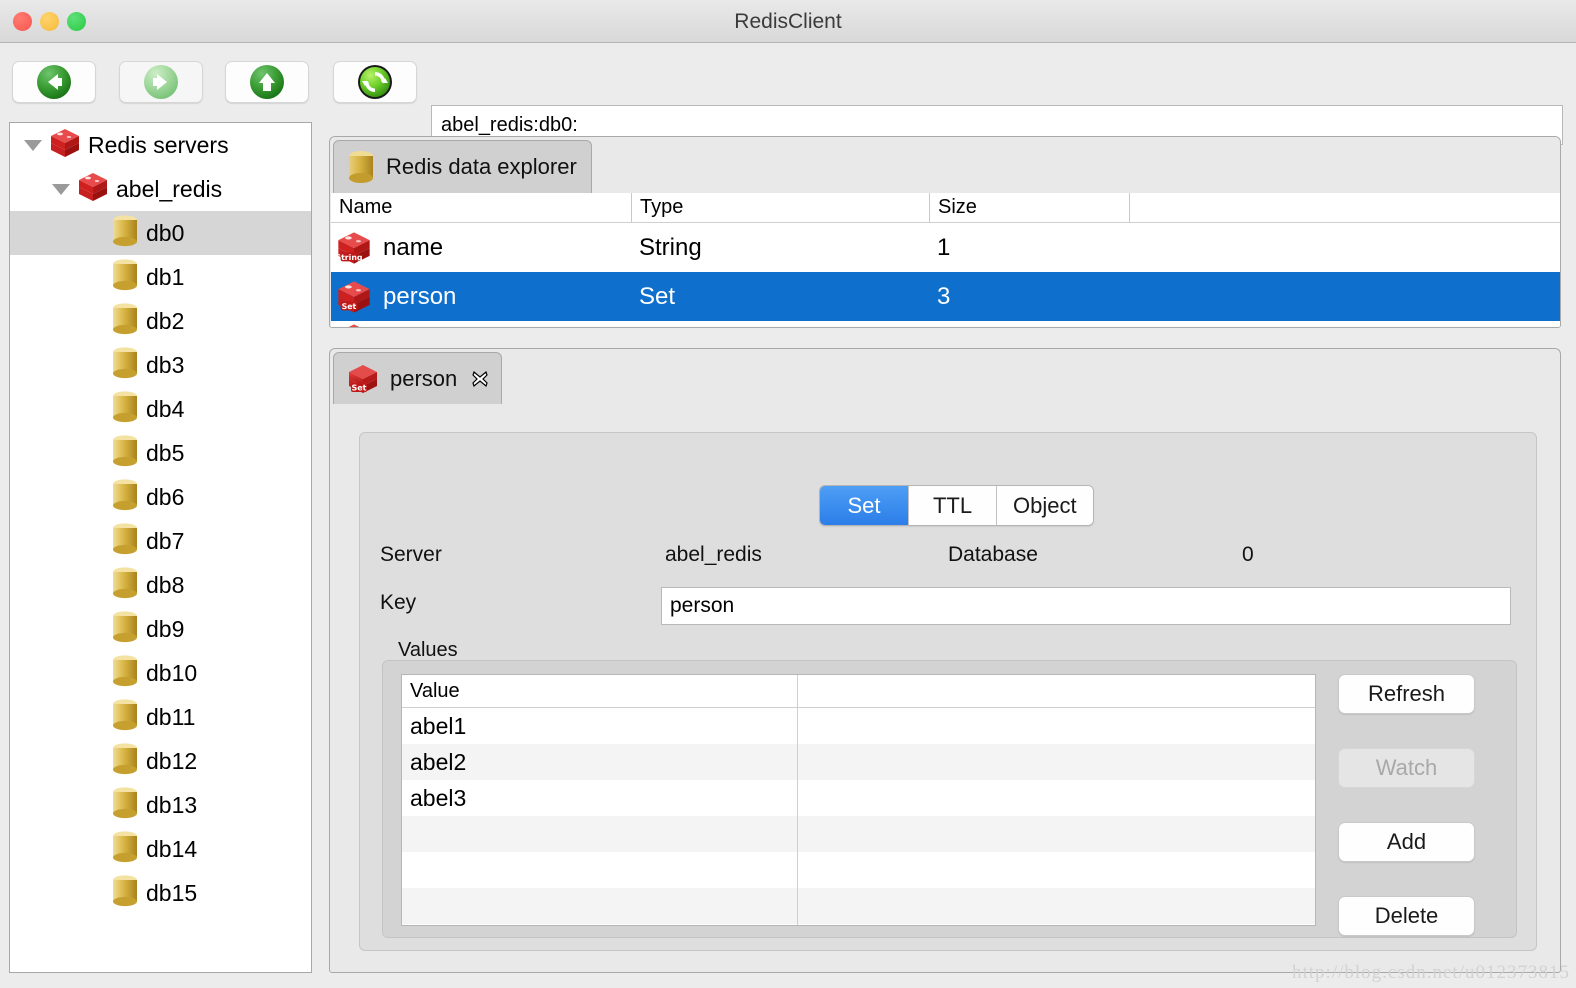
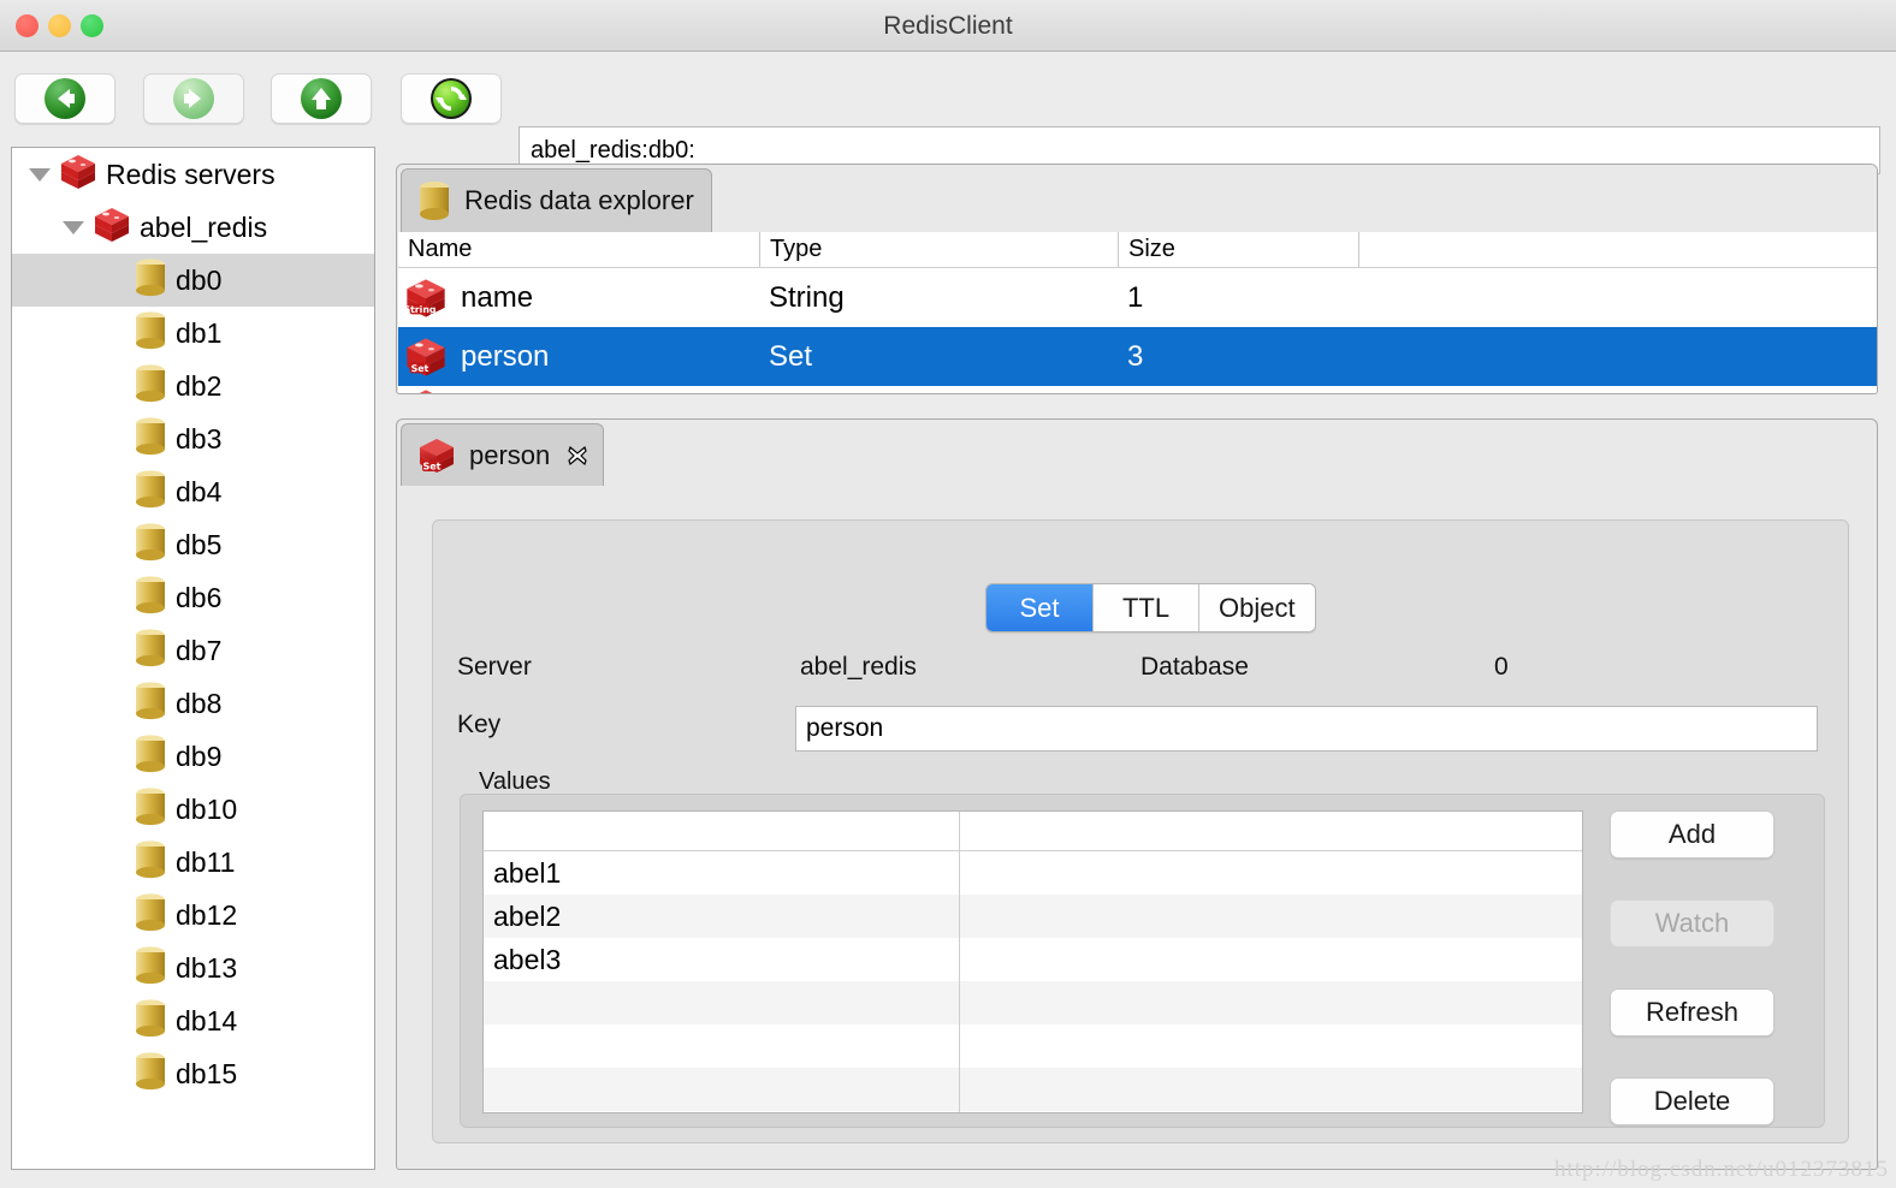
  RedisClient
  abel_redis:db0:
  Redis servers
  abel_redis
  db0
  db1
  db2
  db3
  db4
  db5
  db6
  db7
  db8
  db9
  db10
  db11
  db12
  db13
  db14
  db15
  Redis data explorer
  Name
  Type
  Size
  String
  name
  String
  1
  Set
  person
  Set
  3
  Set
  person
  Set
  TTL
  Object
  Server
  abel_redis
  Database
  0
  Key
  person
  Values
- Value
  abel1
  abel2
  abel3
- Refresh
+ Add
  Watch
- Add
+ Refresh
  Delete
  http://blog.csdn.net/u012373815
